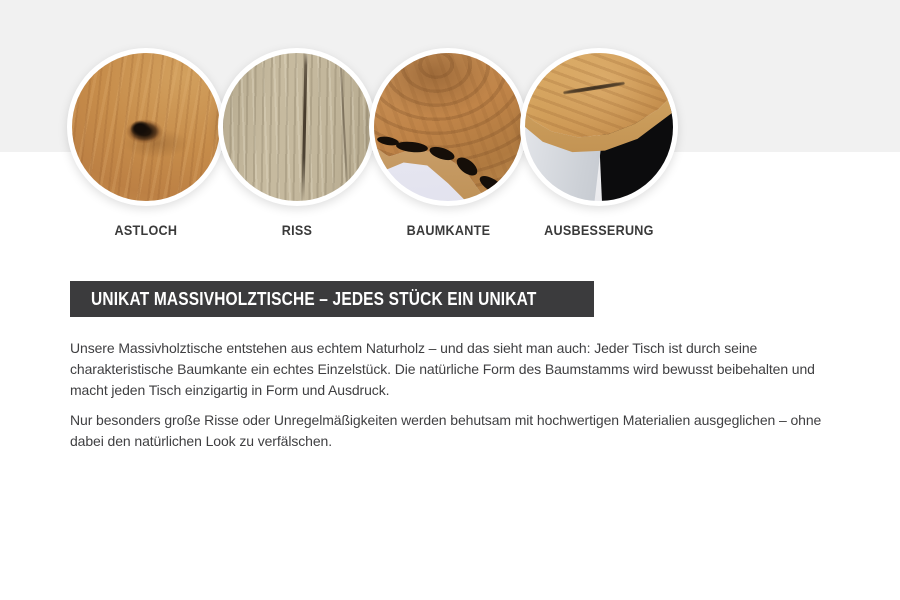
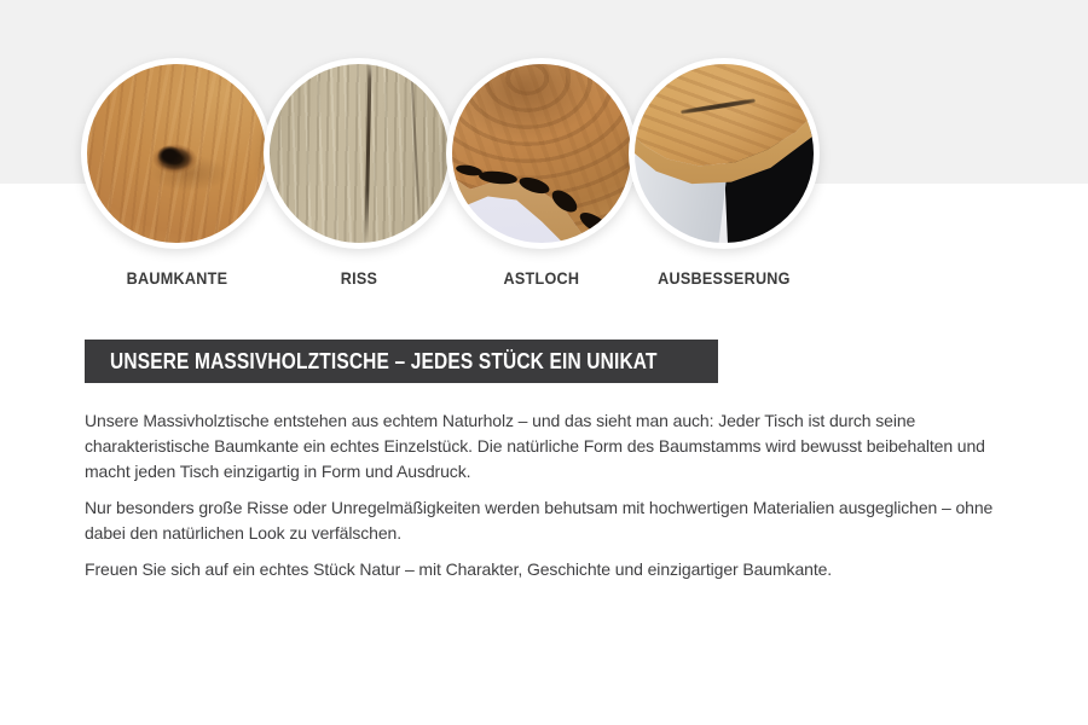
- ASTLOCH
+ BAUMKANTE
  RISS
- BAUMKANTE
+ ASTLOCH
  AUSBESSERUNG
- UNIKAT MASSIVHOLZTISCHE – JEDES STÜCK EIN UNIKAT
+ UNSERE MASSIVHOLZTISCHE – JEDES STÜCK EIN UNIKAT
  Unsere Massivholztische entstehen aus echtem Naturholz – und das sieht man auch: Jeder Tisch ist durch seine charakteristische Baumkante ein echtes Einzelstück. Die natürliche Form des Baumstamms wird bewusst beibehalten und macht jeden Tisch einzigartig in Form und Ausdruck.
  Nur besonders große Risse oder Unregelmäßigkeiten werden behutsam mit hochwertigen Materialien ausgeglichen – ohne dabei den natürlichen Look zu verfälschen.
+ Freuen Sie sich auf ein echtes Stück Natur – mit Charakter, Geschichte und einzigartiger Baumkante.
